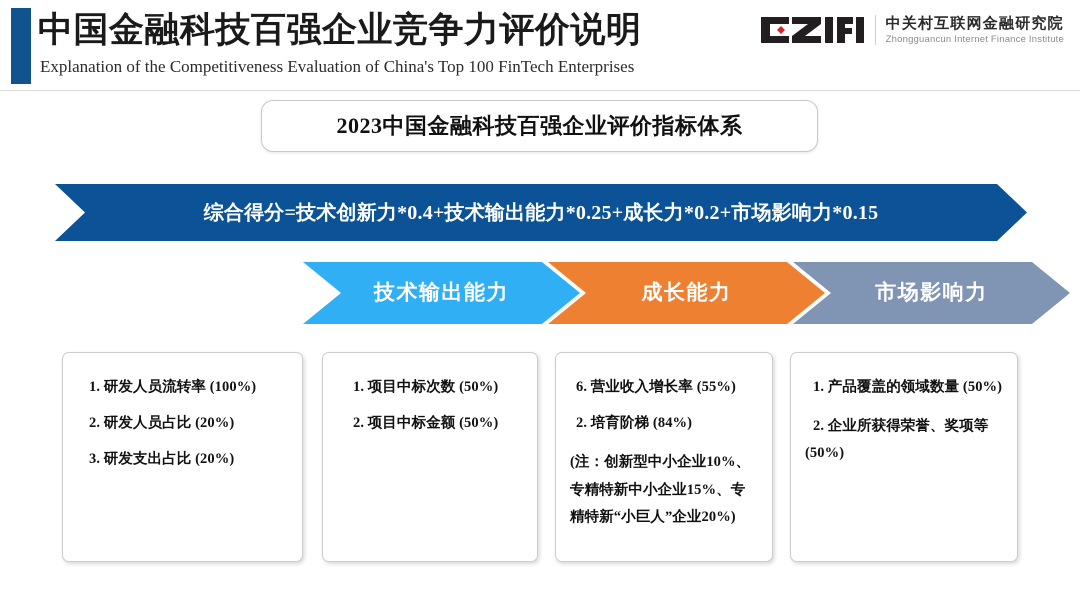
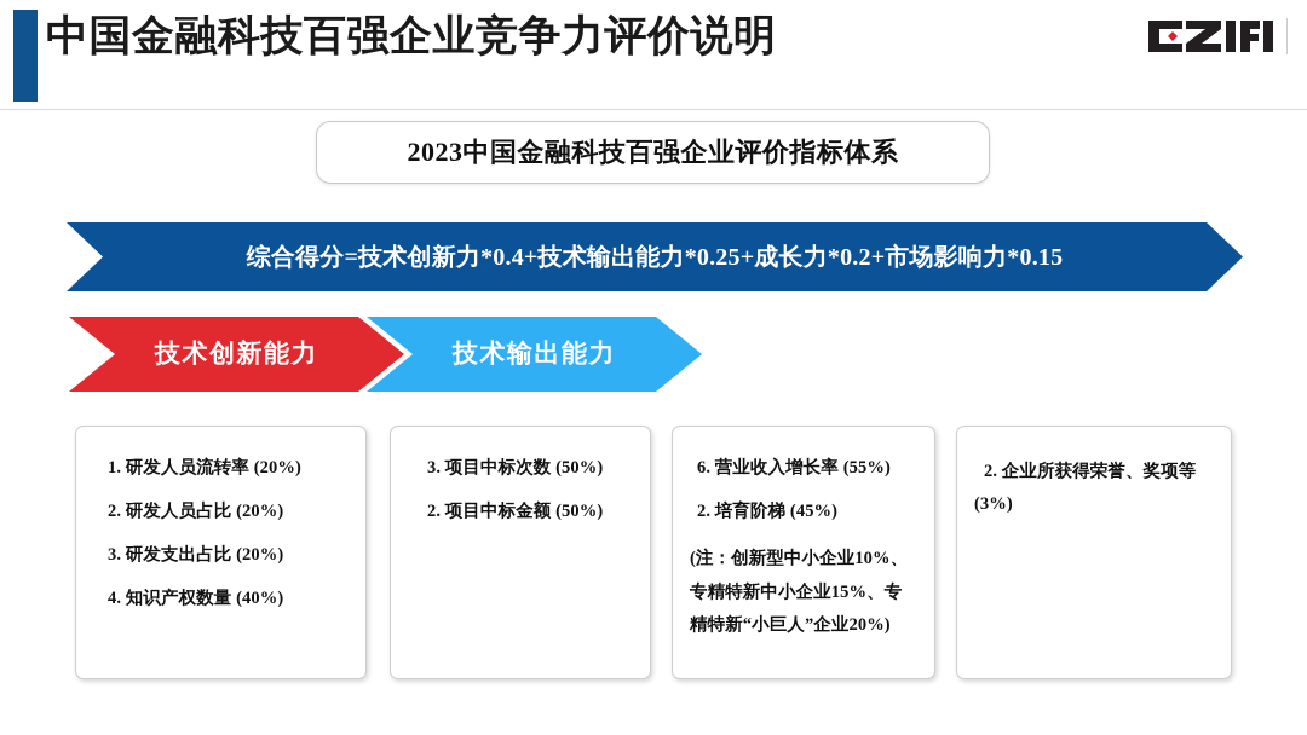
  中国金融科技百强企业竞争力评价说明
- Explanation of the Competitiveness Evaluation of China's Top 100 FinTech Enterprises
- 中关村互联网金融研究院
- Zhongguancun Internet Finance Institute
  2023中国金融科技百强企业评价指标体系
  综合得分=技术创新力*0.4+技术输出能力*0.25+成长力*0.2+市场影响力*0.15
+ 技术创新能力
  技术输出能力
- 成长能力
- 市场影响力
- 1. 研发人员流转率 (100%)
+ 1. 研发人员流转率 (20%)
  2. 研发人员占比 (20%)
  3. 研发支出占比 (20%)
+ 4. 知识产权数量 (40%)
- 1. 项目中标次数 (50%)
+ 3. 项目中标次数 (50%)
  2. 项目中标金额 (50%)
  6. 营业收入增长率 (55%)
- 2. 培育阶梯 (84%)
+ 2. 培育阶梯 (45%)
  (注：创新型中小企业10%、专精特新中小企业15%、专精特新“小巨人”企业20%)
- 1. 产品覆盖的领域数量 (50%)
  2. 企业所获得荣誉、奖项等
- (50%)
+ (3%)
